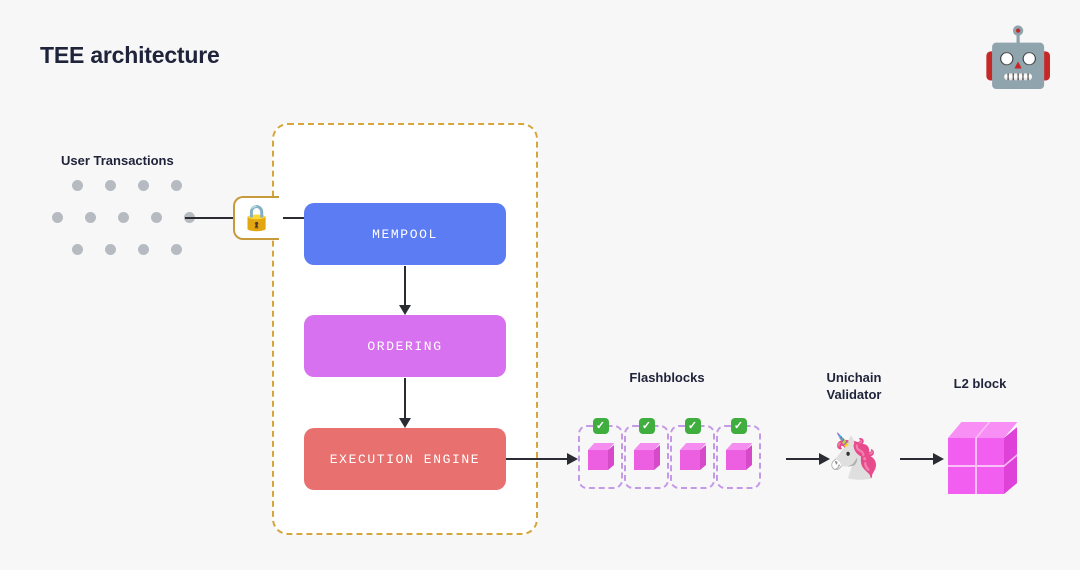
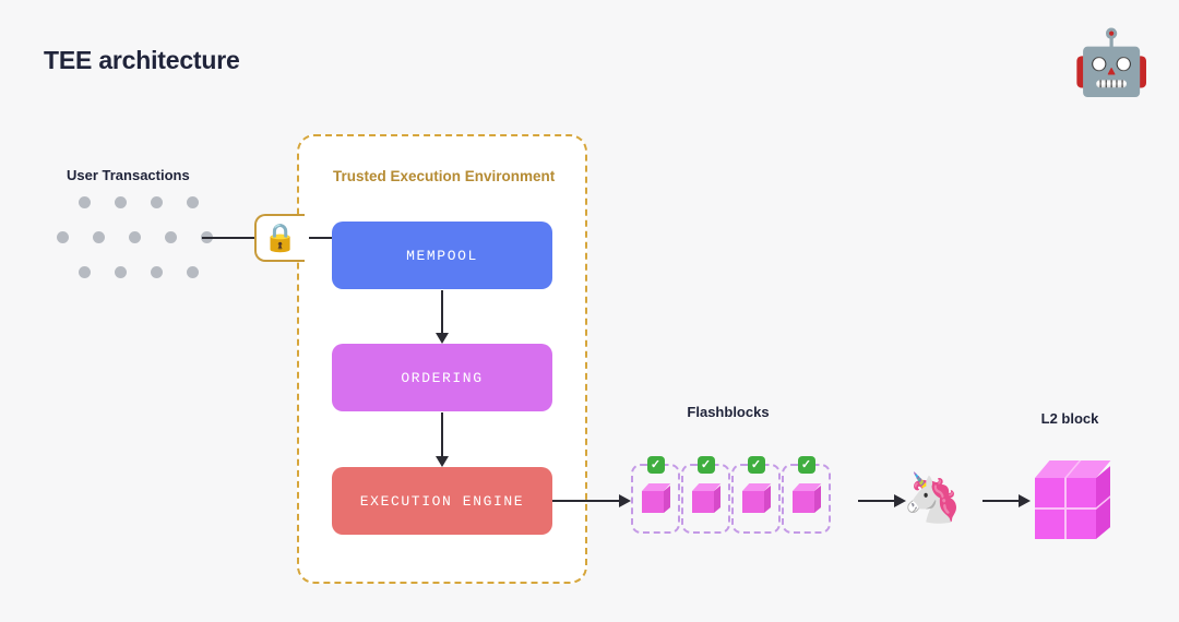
  TEE architecture
  🤖
  User Transactions
+ Trusted Execution Environment
  🔒
  MEMPOOL
  ORDERING
  EXECUTION ENGINE
  Flashblocks
  ✓
  ✓
  ✓
  ✓
- Unichain
- Validator
  🦄
  L2 block
